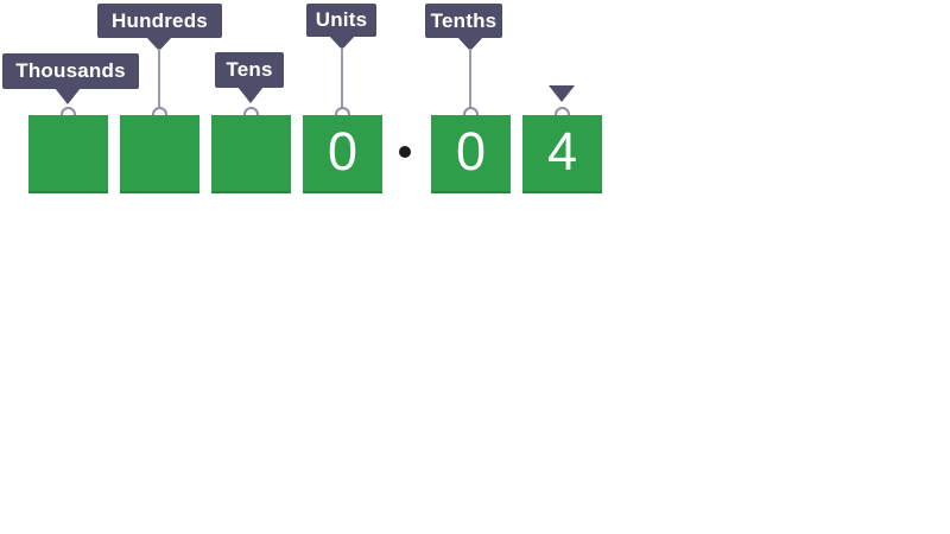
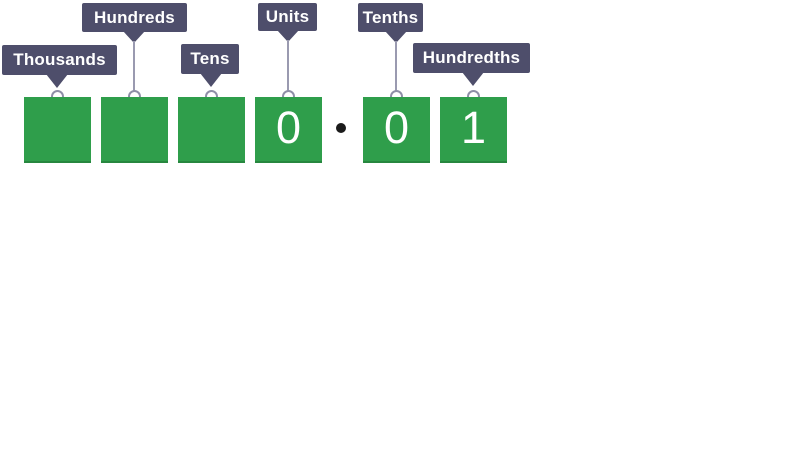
  Thousands
  Hundreds
  Tens
  Units
  0
  Tenths
  0
+ Hundredths
- 4
+ 1
